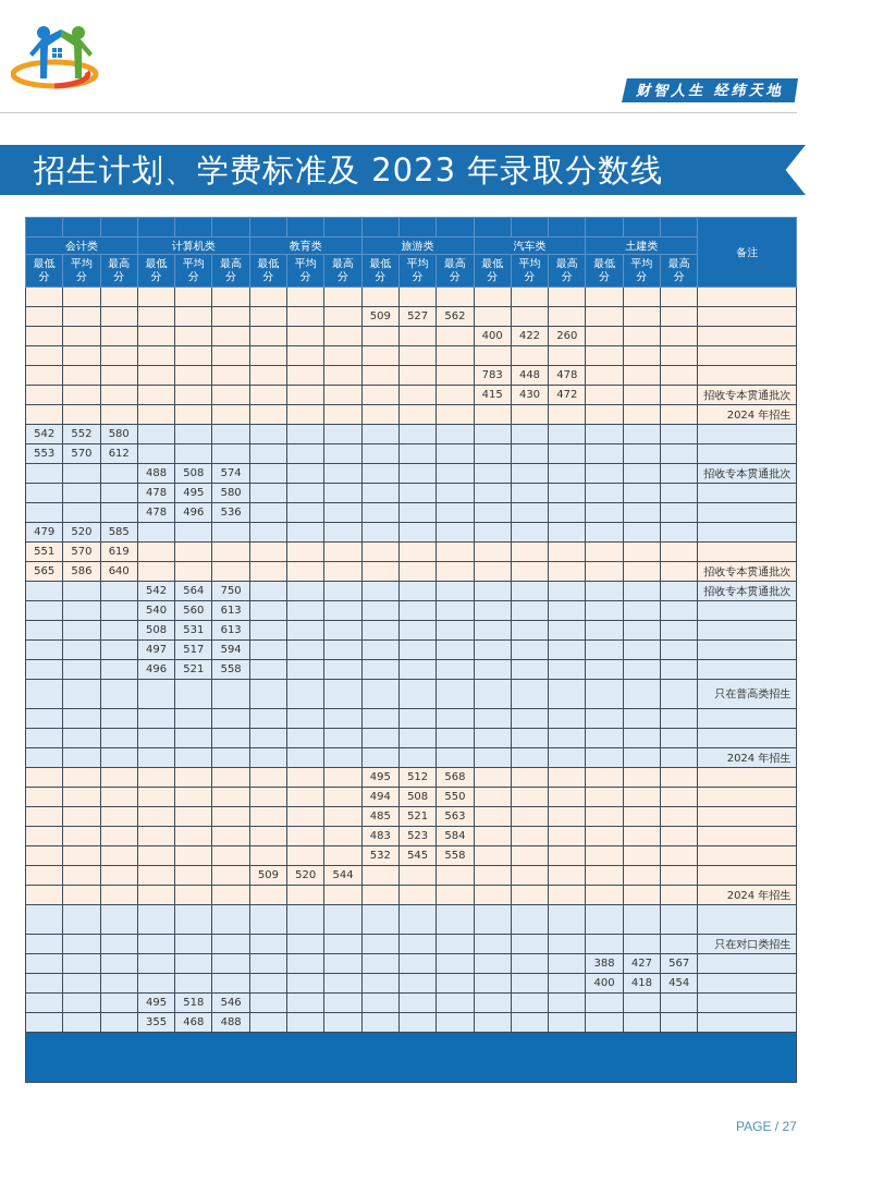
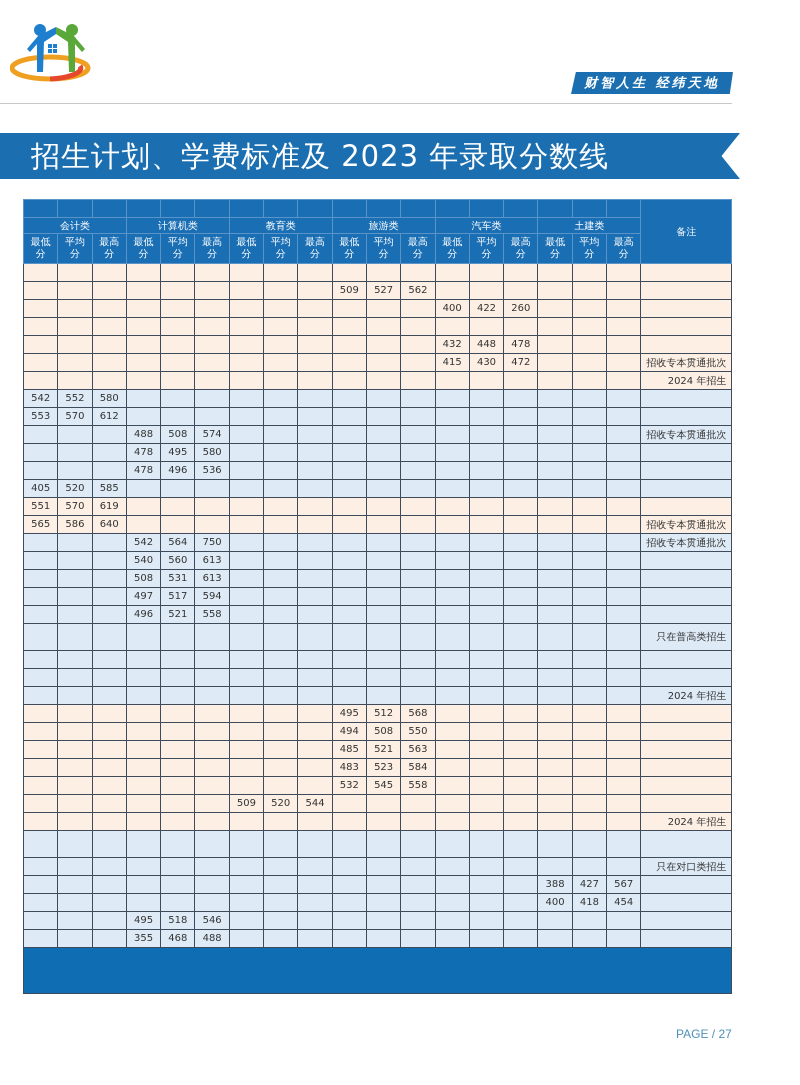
  财智人生 经纬天地
  招生计划、学费标准及 2023 年录取分数线
  																		备注
  会计类	计算机类	教育类	旅游类	汽车类	土建类
  最低分	平均分	最高分	最低分	平均分	最高分	最低分	平均分	最高分	最低分	平均分	最高分	最低分	平均分	最高分	最低分	平均分	最高分
  									509	527	562
  												400	422	260
- 												783	448	478
+ 												432	448	478
  												415	430	472				招收专本贯通批次
  																		2024 年招生
  542	552	580
  553	570	612
  			488	508	574													招收专本贯通批次
  			478	495	580
  			478	496	536
- 479	520	585
+ 405	520	585
  551	570	619
  565	586	640																招收专本贯通批次
  			542	564	750													招收专本贯通批次
  			540	560	613
  			508	531	613
  			497	517	594
  			496	521	558
  																		只在普高类招生
  																		2024 年招生
  									495	512	568
  									494	508	550
  									485	521	563
  									483	523	584
  									532	545	558
  						509	520	544
  																		2024 年招生
  																		只在对口类招生
  															388	427	567
  															400	418	454
  			495	518	546
  			355	468	488
  PAGE / 27
